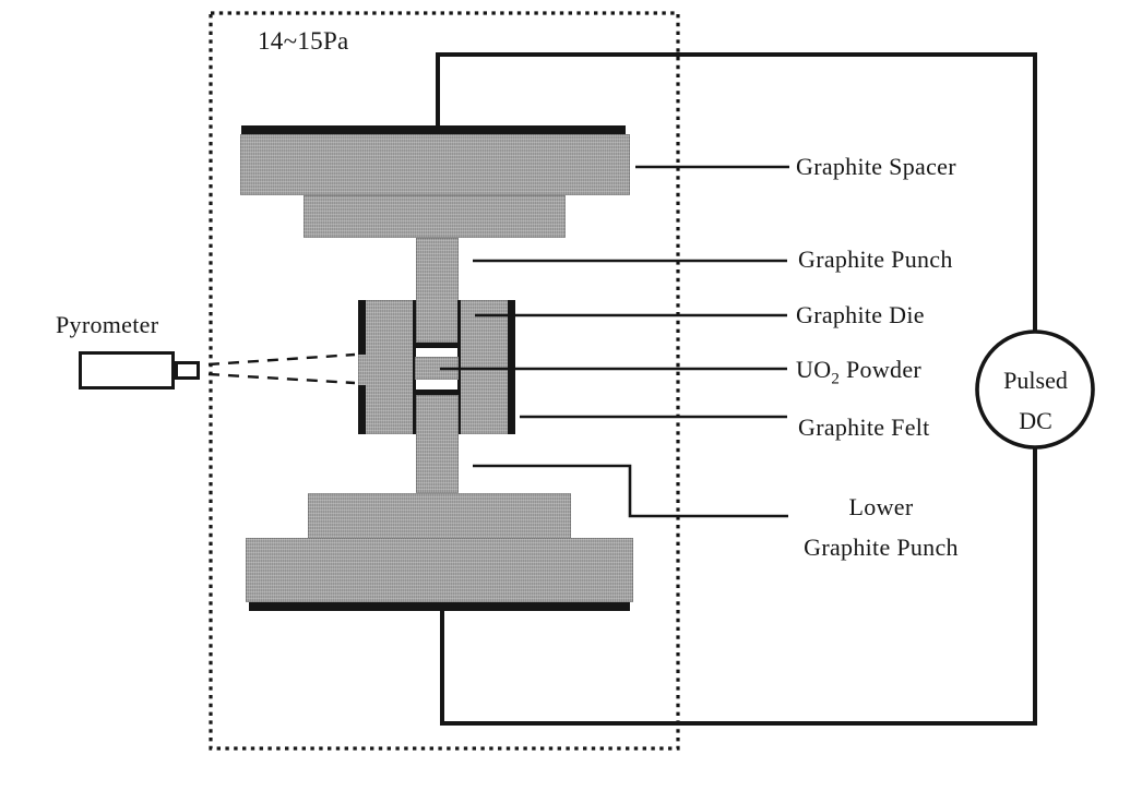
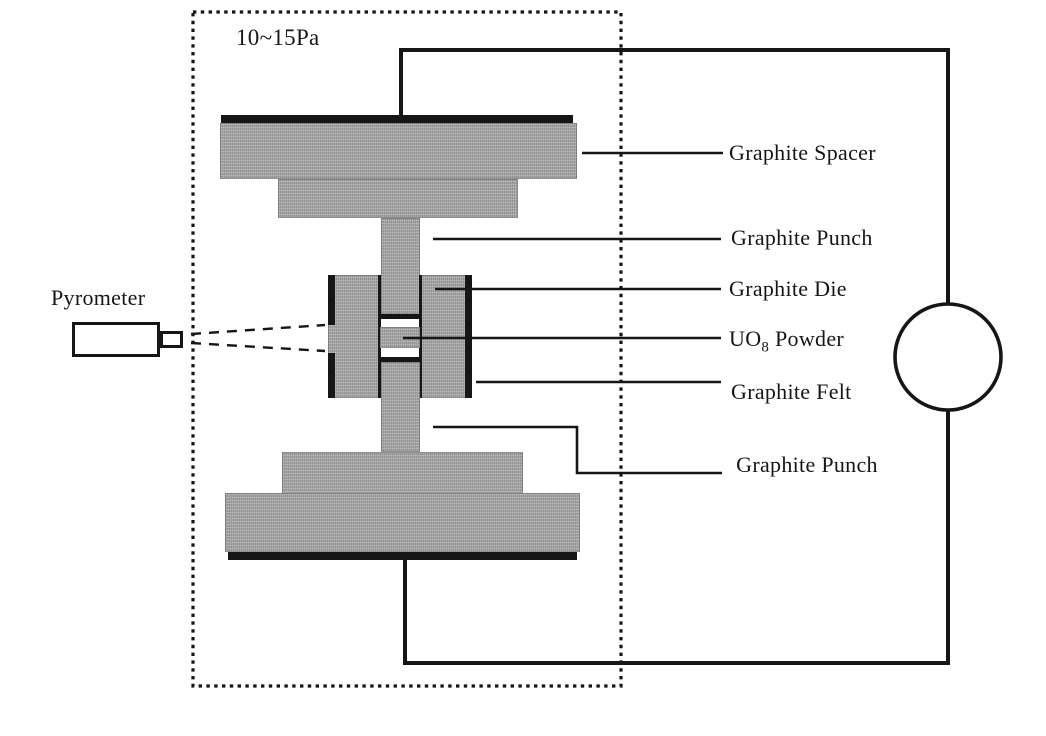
- 14~15Pa
+ 10~15Pa
  Pyrometer
  Graphite Spacer
  Graphite Punch
  Graphite Die
- UO2 Powder
+ UO8 Powder
  Graphite Felt
- Lower
  Graphite Punch
- Pulsed
- DC
